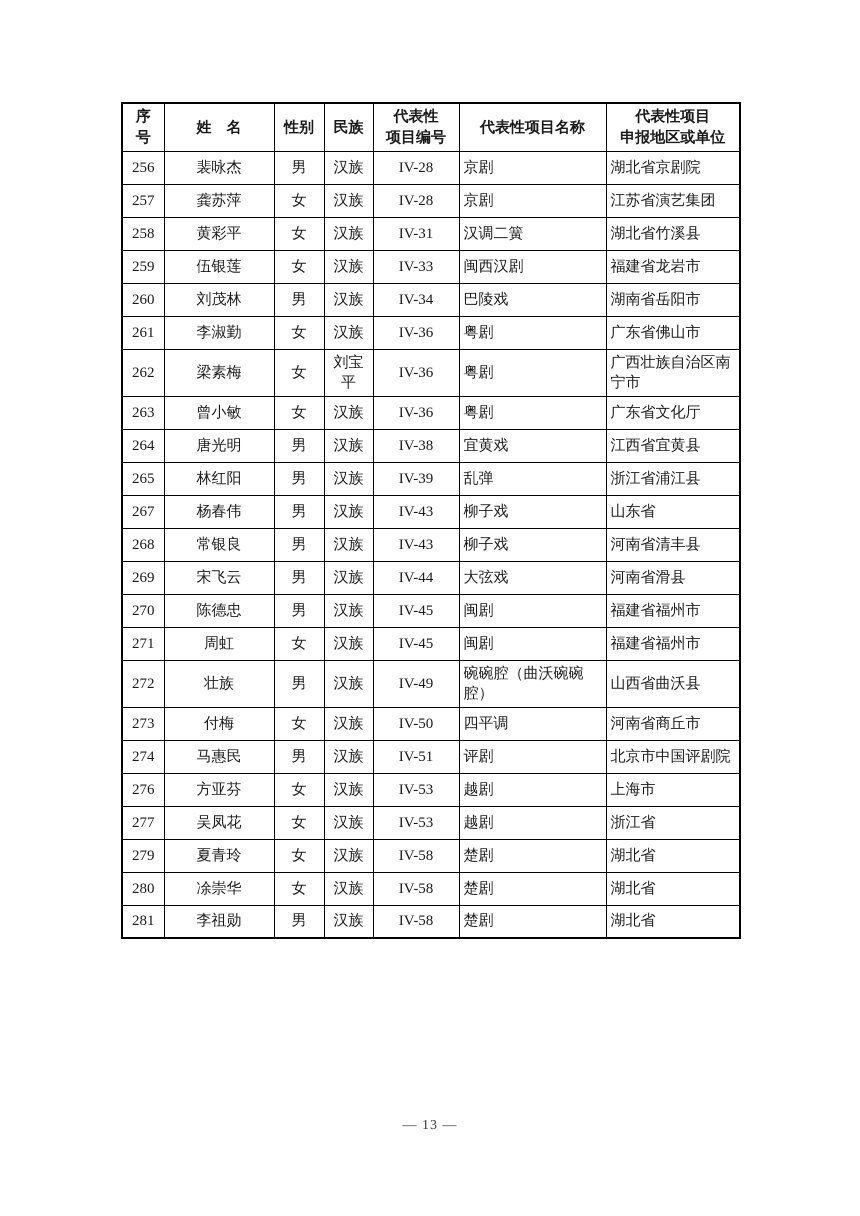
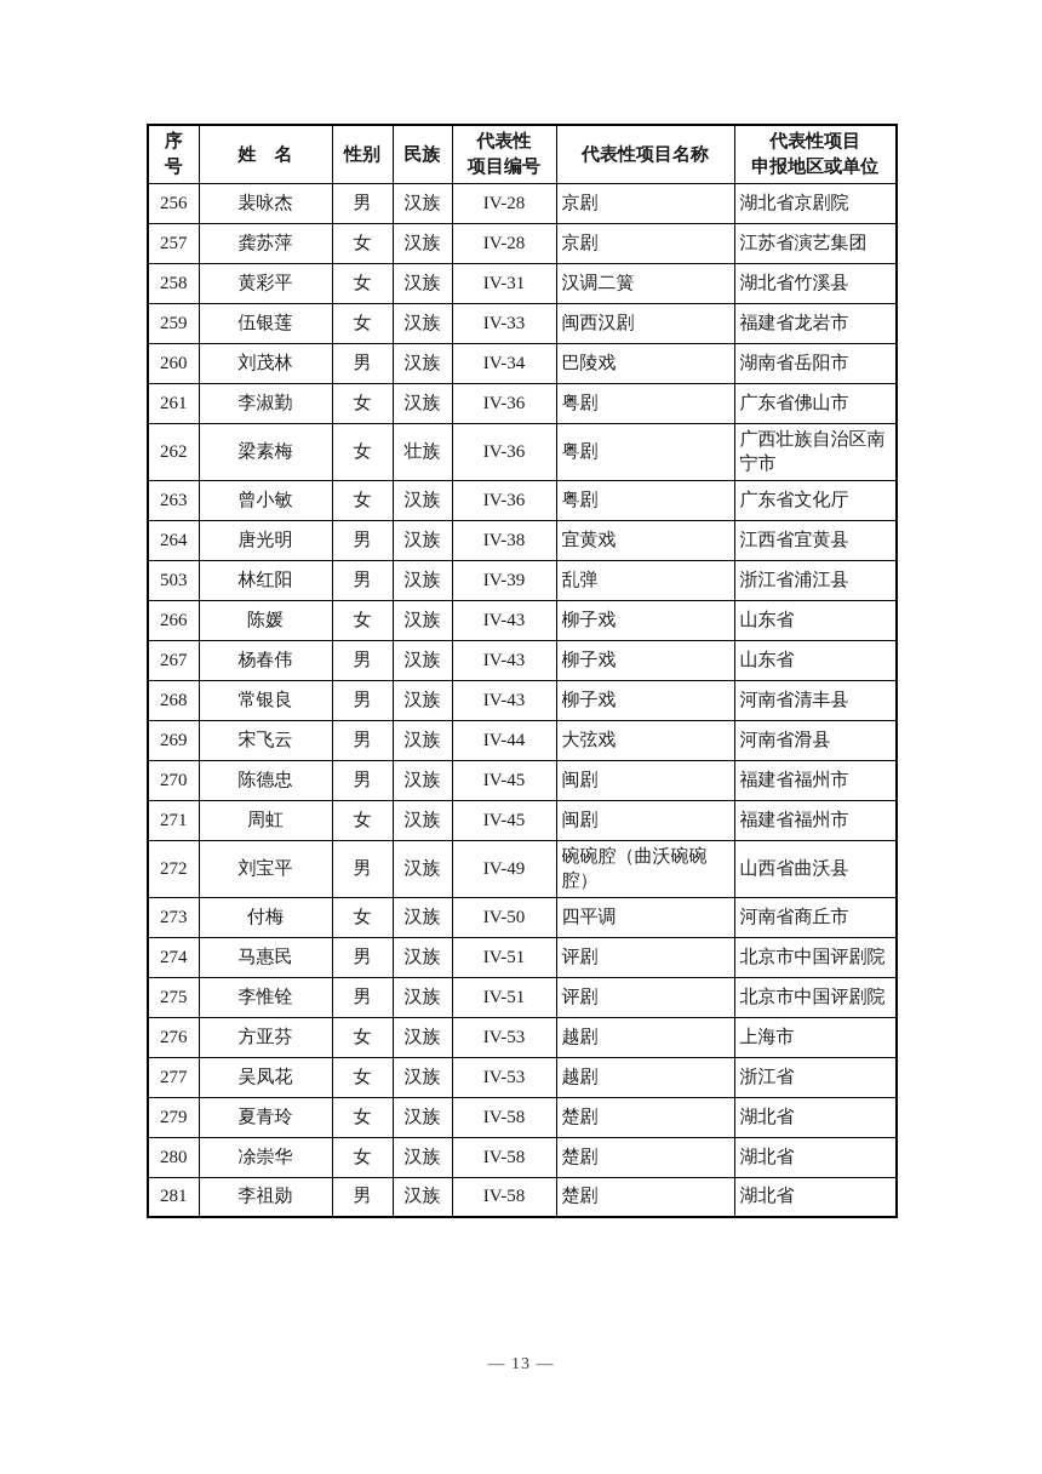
  序 号	姓 名	性别	民族	代表性 项目编号	代表性项目名称	代表性项目 申报地区或单位
  256	裴咏杰	男	汉族	IV-28	京剧	湖北省京剧院
  257	龚苏萍	女	汉族	IV-28	京剧	江苏省演艺集团
  258	黄彩平	女	汉族	IV-31	汉调二簧	湖北省竹溪县
  259	伍银莲	女	汉族	IV-33	闽西汉剧	福建省龙岩市
  260	刘茂林	男	汉族	IV-34	巴陵戏	湖南省岳阳市
  261	李淑勤	女	汉族	IV-36	粤剧	广东省佛山市
- 262	梁素梅	女	刘宝平	IV-36	粤剧	广西壮族自治区南宁市
+ 262	梁素梅	女	壮族	IV-36	粤剧	广西壮族自治区南宁市
  263	曾小敏	女	汉族	IV-36	粤剧	广东省文化厅
  264	唐光明	男	汉族	IV-38	宜黄戏	江西省宜黄县
- 265	林红阳	男	汉族	IV-39	乱弹	浙江省浦江县
+ 503	林红阳	男	汉族	IV-39	乱弹	浙江省浦江县
+ 266	陈媛	女	汉族	IV-43	柳子戏	山东省
  267	杨春伟	男	汉族	IV-43	柳子戏	山东省
  268	常银良	男	汉族	IV-43	柳子戏	河南省清丰县
  269	宋飞云	男	汉族	IV-44	大弦戏	河南省滑县
  270	陈德忠	男	汉族	IV-45	闽剧	福建省福州市
  271	周虹	女	汉族	IV-45	闽剧	福建省福州市
- 272	壮族	男	汉族	IV-49	碗碗腔（曲沃碗碗腔）	山西省曲沃县
+ 272	刘宝平	男	汉族	IV-49	碗碗腔（曲沃碗碗腔）	山西省曲沃县
  273	付梅	女	汉族	IV-50	四平调	河南省商丘市
  274	马惠民	男	汉族	IV-51	评剧	北京市中国评剧院
+ 275	李惟铨	男	汉族	IV-51	评剧	北京市中国评剧院
  276	方亚芬	女	汉族	IV-53	越剧	上海市
  277	吴凤花	女	汉族	IV-53	越剧	浙江省
  279	夏青玲	女	汉族	IV-58	楚剧	湖北省
  280	凃崇华	女	汉族	IV-58	楚剧	湖北省
  281	李祖勋	男	汉族	IV-58	楚剧	湖北省
  — 13 —
